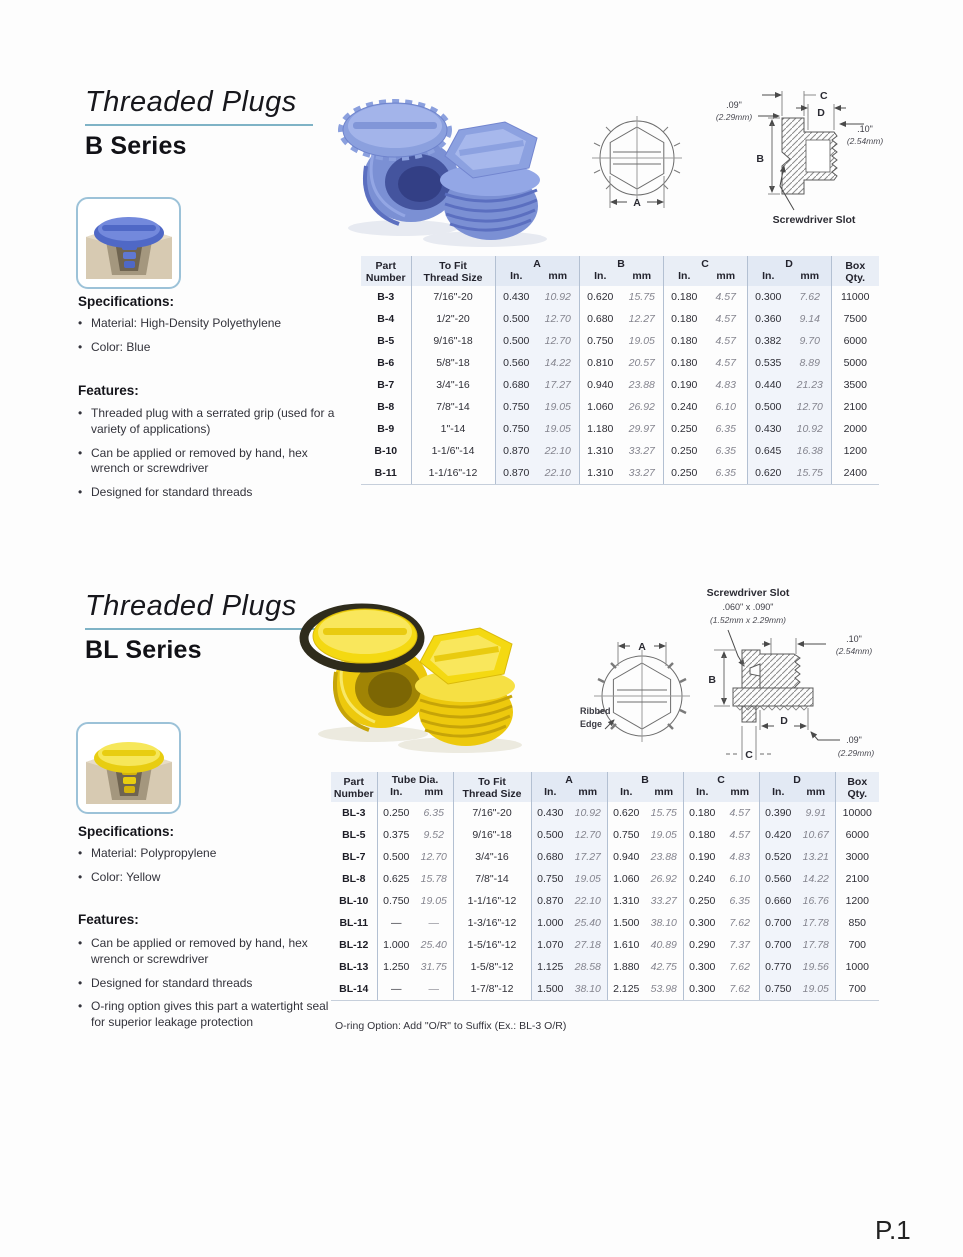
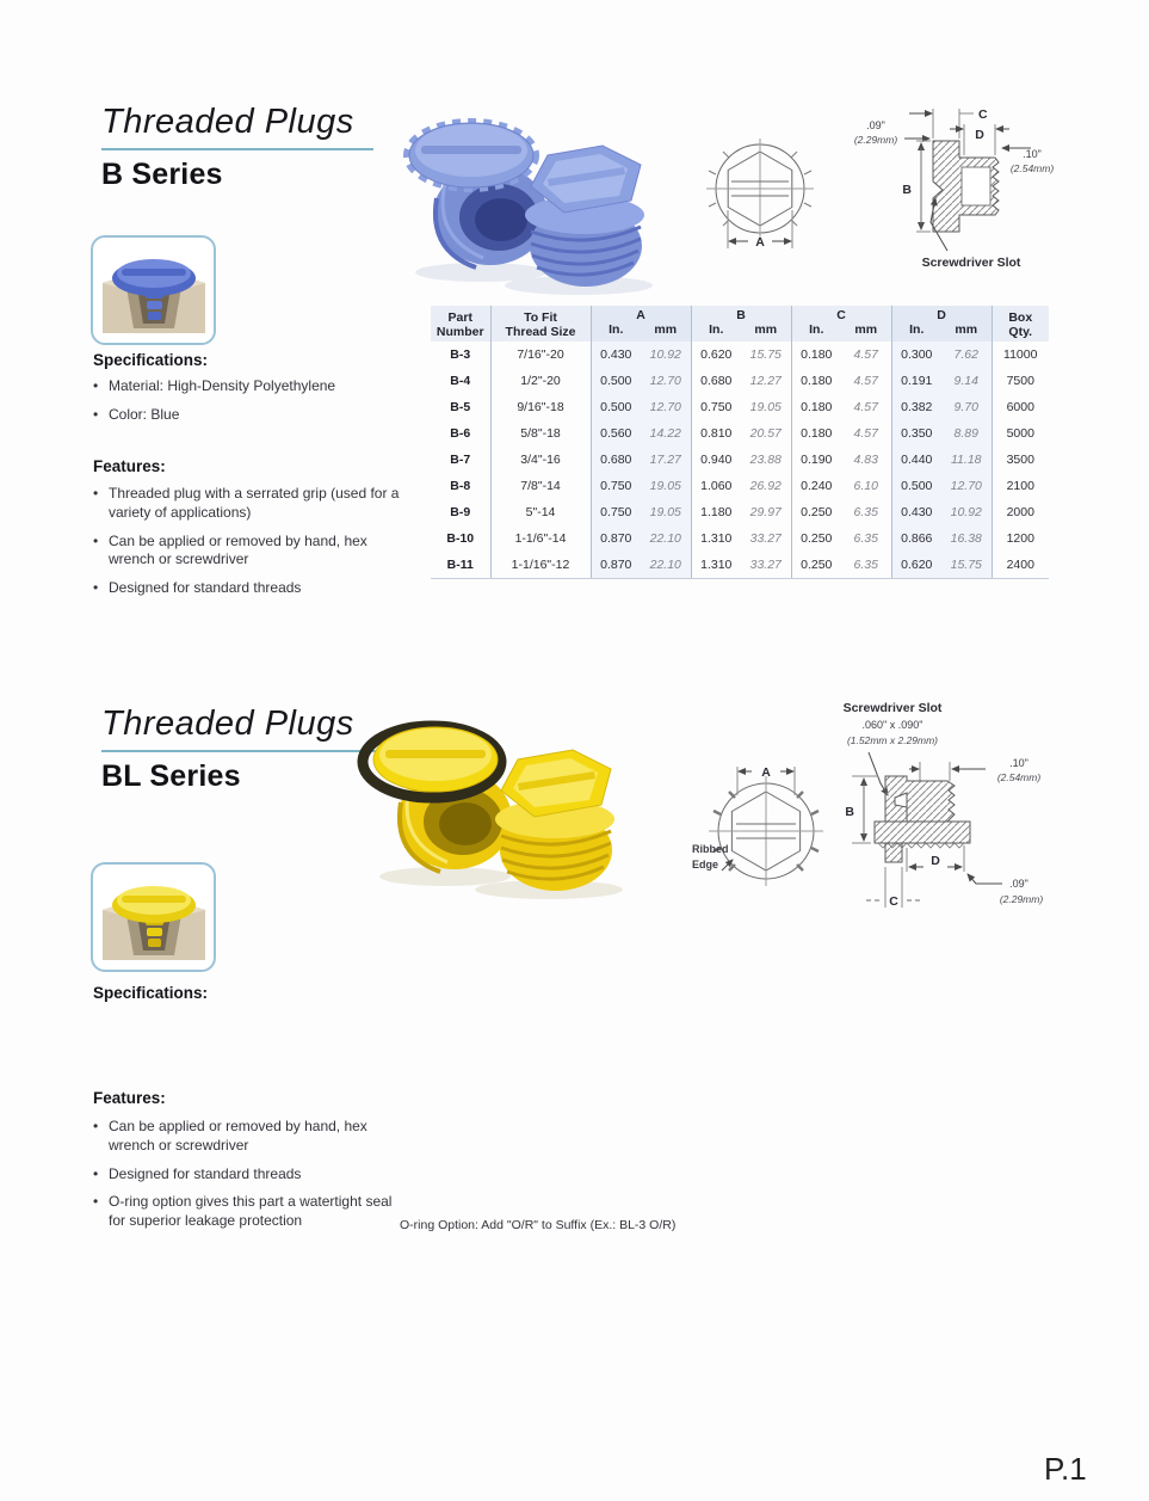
  Threaded Plugs
  B Series
  Specifications:
  Material: High-Density Polyethylene
  Color: Blue
  Features:
  Threaded plug with a serrated grip (used for a variety of applications)
  Can be applied or removed by hand, hex wrench or screwdriver
  Designed for standard threads
  A
  C
  D
  .09"
  (2.29mm)
  .10"
  (2.54mm)
  B
  Screwdriver Slot
  Part Number	To Fit Thread Size	A	B	C	D	Box Qty.
  In.	mm	In.	mm	In.	mm	In.	mm
  B-3	7/16"-20	0.430	10.92	0.620	15.75	0.180	4.57	0.300	7.62	11000
- B-4	1/2"-20	0.500	12.70	0.680	12.27	0.180	4.57	0.360	9.14	7500
+ B-4	1/2"-20	0.500	12.70	0.680	12.27	0.180	4.57	0.191	9.14	7500
  B-5	9/16"-18	0.500	12.70	0.750	19.05	0.180	4.57	0.382	9.70	6000
- B-6	5/8"-18	0.560	14.22	0.810	20.57	0.180	4.57	0.535	8.89	5000
+ B-6	5/8"-18	0.560	14.22	0.810	20.57	0.180	4.57	0.350	8.89	5000
- B-7	3/4"-16	0.680	17.27	0.940	23.88	0.190	4.83	0.440	21.23	3500
+ B-7	3/4"-16	0.680	17.27	0.940	23.88	0.190	4.83	0.440	11.18	3500
  B-8	7/8"-14	0.750	19.05	1.060	26.92	0.240	6.10	0.500	12.70	2100
- B-9	1"-14	0.750	19.05	1.180	29.97	0.250	6.35	0.430	10.92	2000
+ B-9	5"-14	0.750	19.05	1.180	29.97	0.250	6.35	0.430	10.92	2000
- B-10	1-1/6"-14	0.870	22.10	1.310	33.27	0.250	6.35	0.645	16.38	1200
+ B-10	1-1/6"-14	0.870	22.10	1.310	33.27	0.250	6.35	0.866	16.38	1200
  B-11	1-1/16"-12	0.870	22.10	1.310	33.27	0.250	6.35	0.620	15.75	2400
  Threaded Plugs
  BL Series
  Specifications:
- Material: Polypropylene
- Color: Yellow
  Features:
  Can be applied or removed by hand, hex wrench or screwdriver
  Designed for standard threads
  O-ring option gives this part a watertight seal for superior leakage protection
  Screwdriver Slot
  .060" x .090"
  (1.52mm x 2.29mm)
  .10"
  (2.54mm)
  A
  Ribbed
  Edge
  B
  D
  .09"
  (2.29mm)
  C
- Part Number	Tube Dia.	To Fit Thread Size	A	B	C	D	Box Qty.
- In.	mm	In.	mm	In.	mm	In.	mm	In.	mm
- BL-3	0.250	6.35	7/16"-20	0.430	10.92	0.620	15.75	0.180	4.57	0.390	9.91	10000
- BL-5	0.375	9.52	9/16"-18	0.500	12.70	0.750	19.05	0.180	4.57	0.420	10.67	6000
- BL-7	0.500	12.70	3/4"-16	0.680	17.27	0.940	23.88	0.190	4.83	0.520	13.21	3000
- BL-8	0.625	15.78	7/8"-14	0.750	19.05	1.060	26.92	0.240	6.10	0.560	14.22	2100
- BL-10	0.750	19.05	1-1/16"-12	0.870	22.10	1.310	33.27	0.250	6.35	0.660	16.76	1200
- BL-11	—	—	1-3/16"-12	1.000	25.40	1.500	38.10	0.300	7.62	0.700	17.78	850
- BL-12	1.000	25.40	1-5/16"-12	1.070	27.18	1.610	40.89	0.290	7.37	0.700	17.78	700
- BL-13	1.250	31.75	1-5/8"-12	1.125	28.58	1.880	42.75	0.300	7.62	0.770	19.56	1000
- BL-14	—	—	1-7/8"-12	1.500	38.10	2.125	53.98	0.300	7.62	0.750	19.05	700
  O-ring Option: Add "O/R" to Suffix (Ex.: BL-3 O/R)
  P.1
